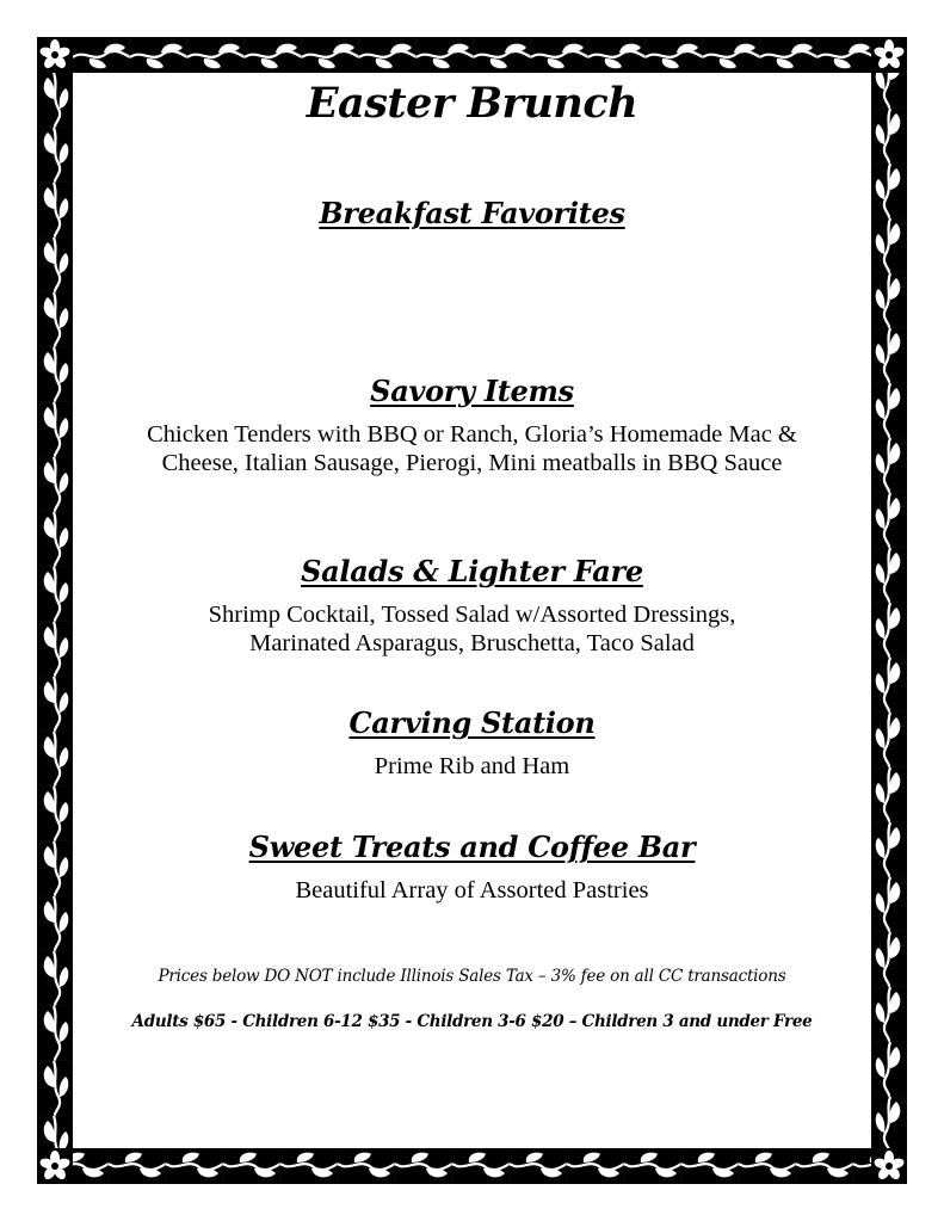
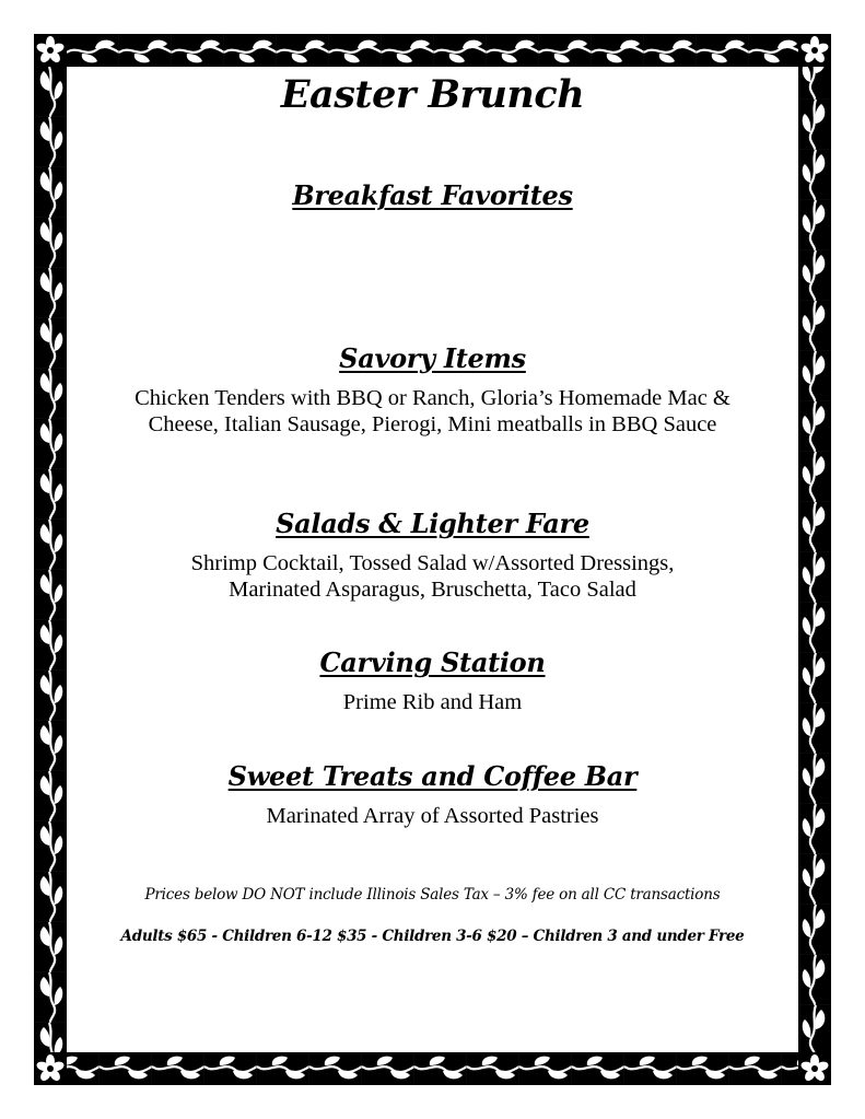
  Easter Brunch
  Breakfast Favorites
  Savory Items
  Chicken Tenders with BBQ or Ranch, Gloria’s Homemade Mac & Cheese, Italian Sausage, Pierogi, Mini meatballs in BBQ Sauce
  Salads & Lighter Fare
  Shrimp Cocktail, Tossed Salad w/Assorted Dressings, Marinated Asparagus, Bruschetta, Taco Salad
  Carving Station
  Prime Rib and Ham
  Sweet Treats and Coffee Bar
- Beautiful Array of Assorted Pastries
+ Marinated Array of Assorted Pastries
  Prices below DO NOT include Illinois Sales Tax – 3% fee on all CC transactions
  Adults $65 - Children 6-12 $35 - Children 3-6 $20 – Children 3 and under Free
